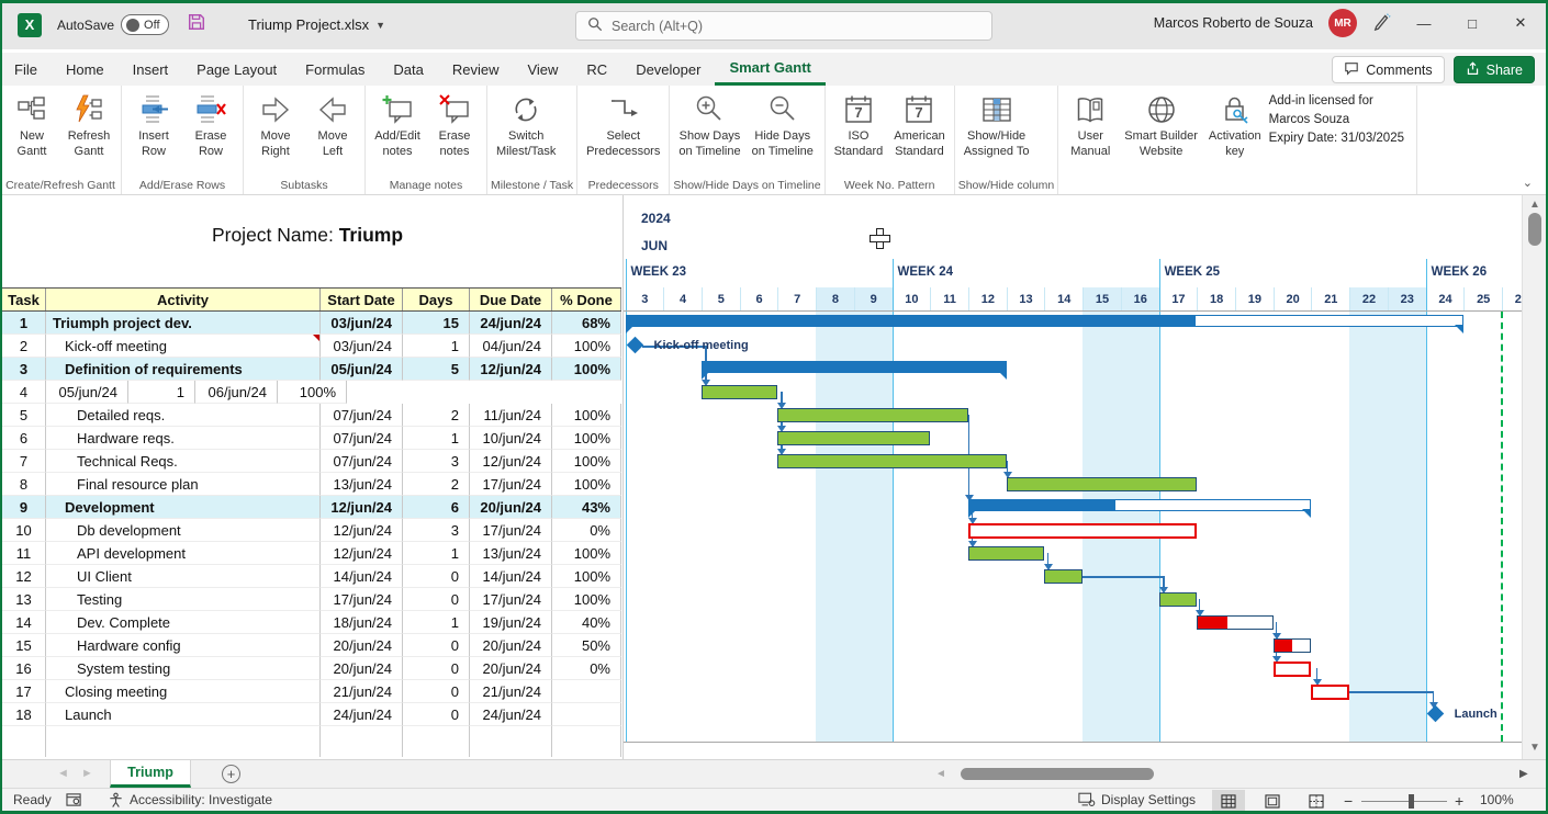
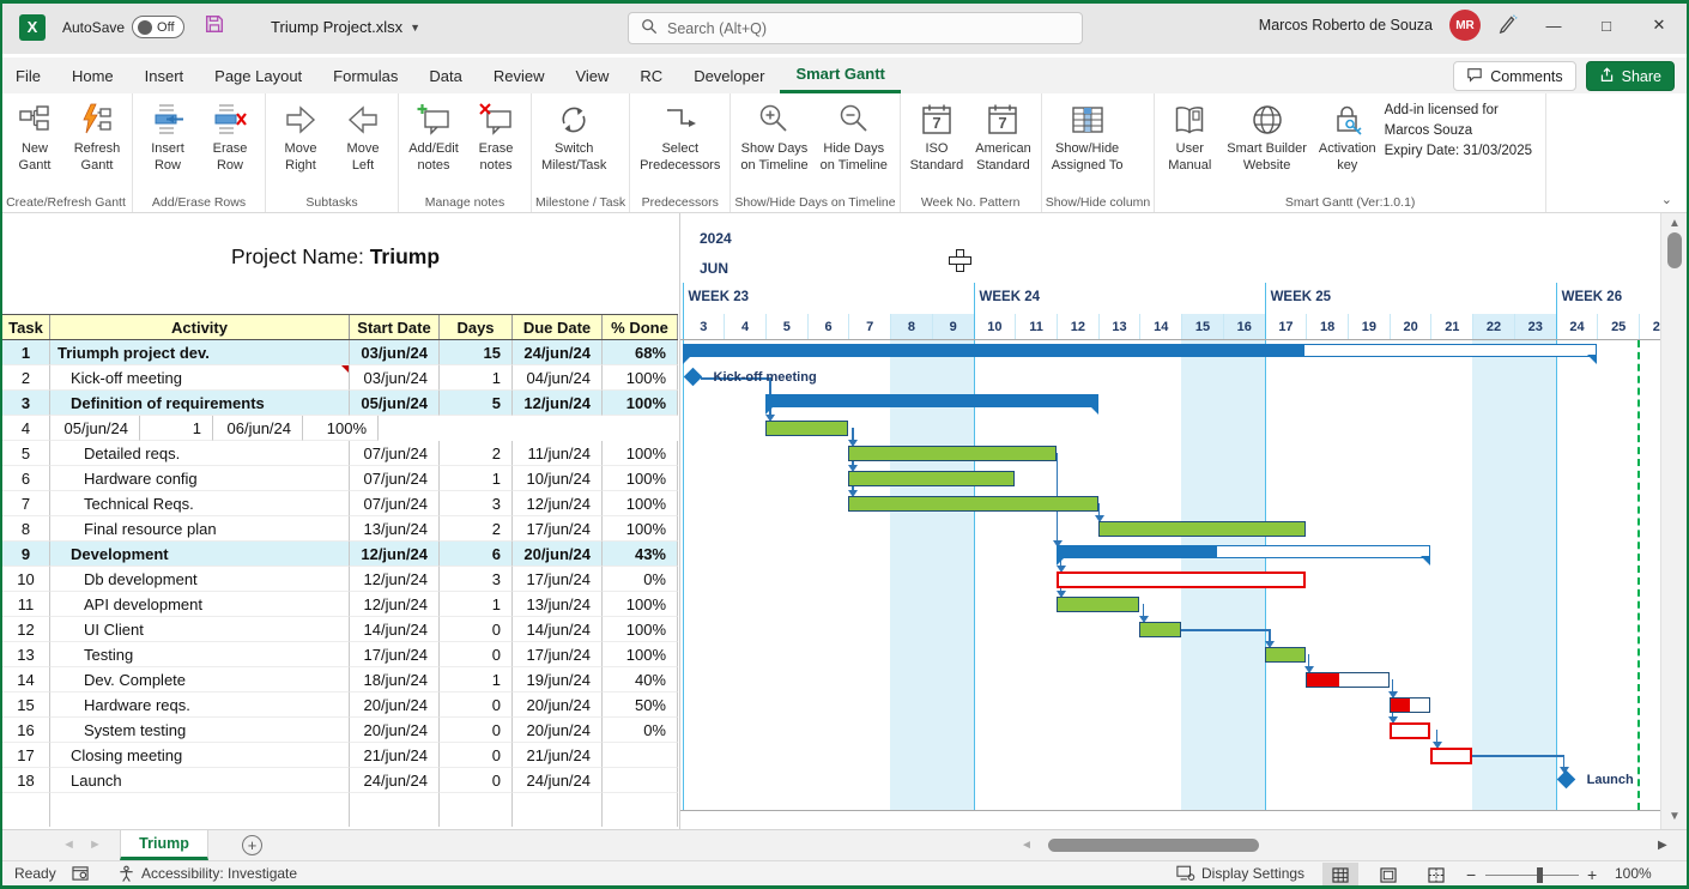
  X
  AutoSave
  Off
  Triump Project.xlsx
  ▼
  Search (Alt+Q)
  Marcos Roberto de Souza
  MR
  —
  □
  ✕
  File
  Home
  Insert
  Page Layout
  Formulas
  Data
  Review
  View
  RC
  Developer
  Smart Gantt
  Comments
  Share
  New
  Gantt
  Refresh
  Gantt
  Create/Refresh Gantt
  Insert
  Row
  Erase
  Row
  Add/Erase Rows
  Move
  Right
  Move
  Left
  Subtasks
  Add/Edit
  notes
  Erase
  notes
  Manage notes
  Switch
  Milest/Task
  Milestone / Task
  Select
  Predecessors
  Predecessors
  Show Days
  on Timeline
  Hide Days
  on Timeline
  Show/Hide Days on Timeline
  7
  ISO
  Standard
  7
  American
  Standard
  Week No. Pattern
  Show/Hide
  Assigned To
  Show/Hide column
  User
  Manual
  Smart Builder
  Website
  Activation
  key
  Add-in licensed for
  Marcos Souza
  Expiry Date: 31/03/2025
+ Smart Gantt (Ver:1.0.1)
  ⌄
  Project Name: Triump
  Task
  Activity
  Start Date
  Days
  Due Date
  % Done
  1
  Triumph project dev.
  03/jun/24
  15
  24/jun/24
  68%
  2
  Kick-off meeting
  03/jun/24
  1
  04/jun/24
  100%
  3
  Definition of requirements
  05/jun/24
  5
  12/jun/24
  100%
  4
  05/jun/24
  1
  06/jun/24
  100%
  5
  Detailed reqs.
  07/jun/24
  2
  11/jun/24
  100%
  6
- Hardware reqs.
+ Hardware config
  07/jun/24
  1
  10/jun/24
  100%
  7
  Technical Reqs.
  07/jun/24
  3
  12/jun/24
  100%
  8
  Final resource plan
  13/jun/24
  2
  17/jun/24
  100%
  9
  Development
  12/jun/24
  6
  20/jun/24
  43%
  10
  Db development
  12/jun/24
  3
  17/jun/24
  0%
  11
  API development
  12/jun/24
  1
  13/jun/24
  100%
  12
  UI Client
  14/jun/24
  0
  14/jun/24
  100%
  13
  Testing
  17/jun/24
  0
  17/jun/24
  100%
  14
  Dev. Complete
  18/jun/24
  1
  19/jun/24
  40%
  15
- Hardware config
+ Hardware reqs.
  20/jun/24
  0
  20/jun/24
  50%
  16
  System testing
  20/jun/24
  0
  20/jun/24
  0%
  17
  Closing meeting
  21/jun/24
  0
  21/jun/24
  18
  Launch
  24/jun/24
  0
  24/jun/24
  3
  4
  5
  6
  7
  8
  9
  10
  11
  12
  13
  14
  15
  16
  17
  18
  19
  20
  21
  22
  23
  24
  25
  WEEK 23
  WEEK 24
  WEEK 25
  WEEK 26
  2024
  JUN
  Kick-off meeting
  Launch
  ▲
  ▼
  ◄
  ►
  Triump
  +
  ◄
  ▶
  Ready
  Accessibility: Investigate
  Display Settings
  −
  +
  100%
